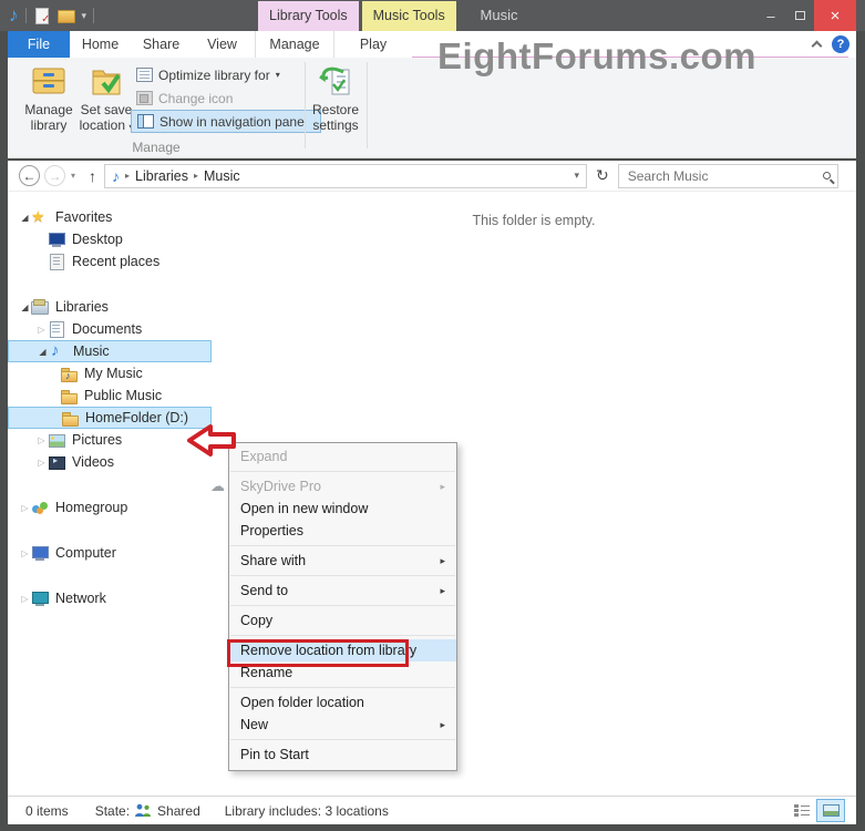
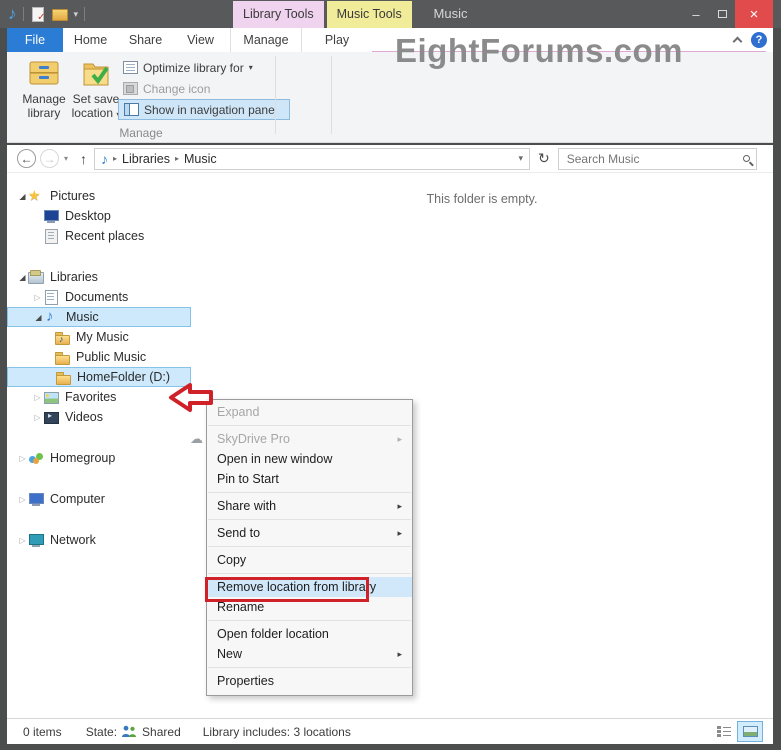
  ♪
  ▾
  Library Tools
  Music Tools
  Music
  –
  ×
  File
  Home
  Share
  View
  Manage
  Play
  EightForums.com
  ?
  Manage
  library
  Set save
  location
  Optimize library for
  ▾
  Change icon
  Show in navigation pane
- Restore
- settings
  Manage
  ←
  →
  ▾
  ↑
  ♪
  ▸
  Libraries
  ▸
  Music
  ▾
  ↻
  Search Music
  ◢
- Favorites
+ Pictures
  Desktop
  Recent places
  ◢
  Libraries
  ▷
  Documents
  ◢
  Music
  ♪
  My Music
  Public Music
  HomeFolder (D:)
  ▷
- Pictures
+ Favorites
  ▷
  Videos
  ▷
  Homegroup
  ▷
  Computer
  ▷
  Network
  This folder is empty.
  Expand
  ☁
  SkyDrive Pro
  ▸
  Open in new window
- Properties
+ Pin to Start
  Share with
  ▸
  Send to
  ▸
  Copy
  Remove location from library
  Rename
  Open folder location
  New
  ▸
- Pin to Start
+ Properties
  0 items
  State:
  Shared
  Library includes: 3 locations
